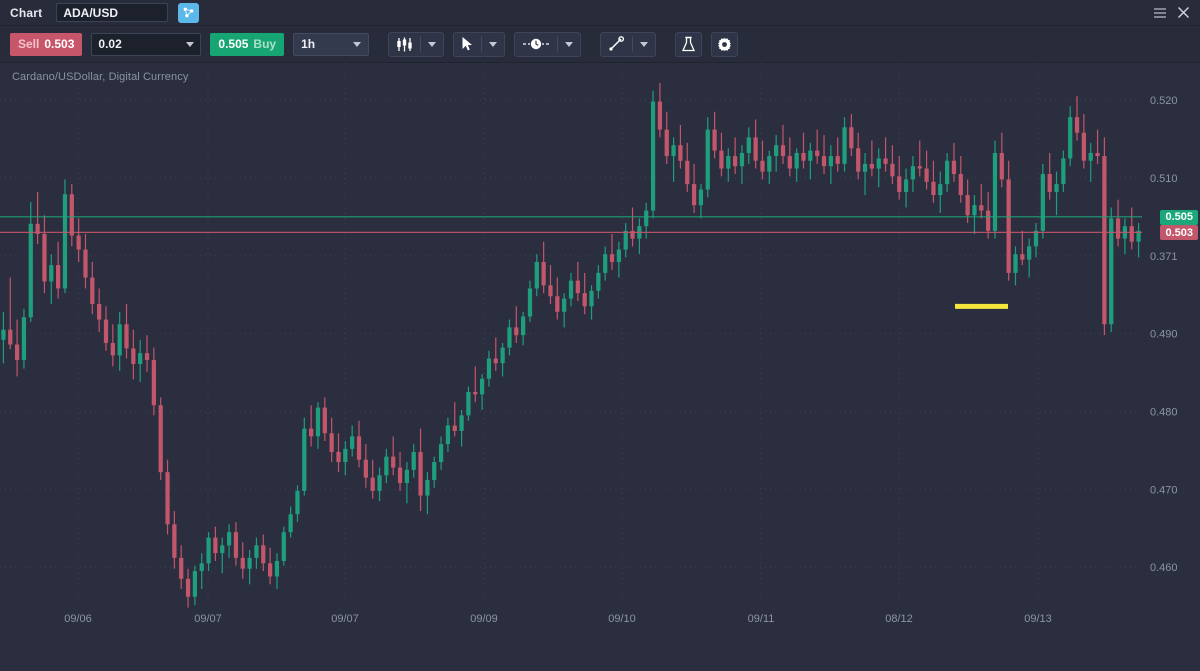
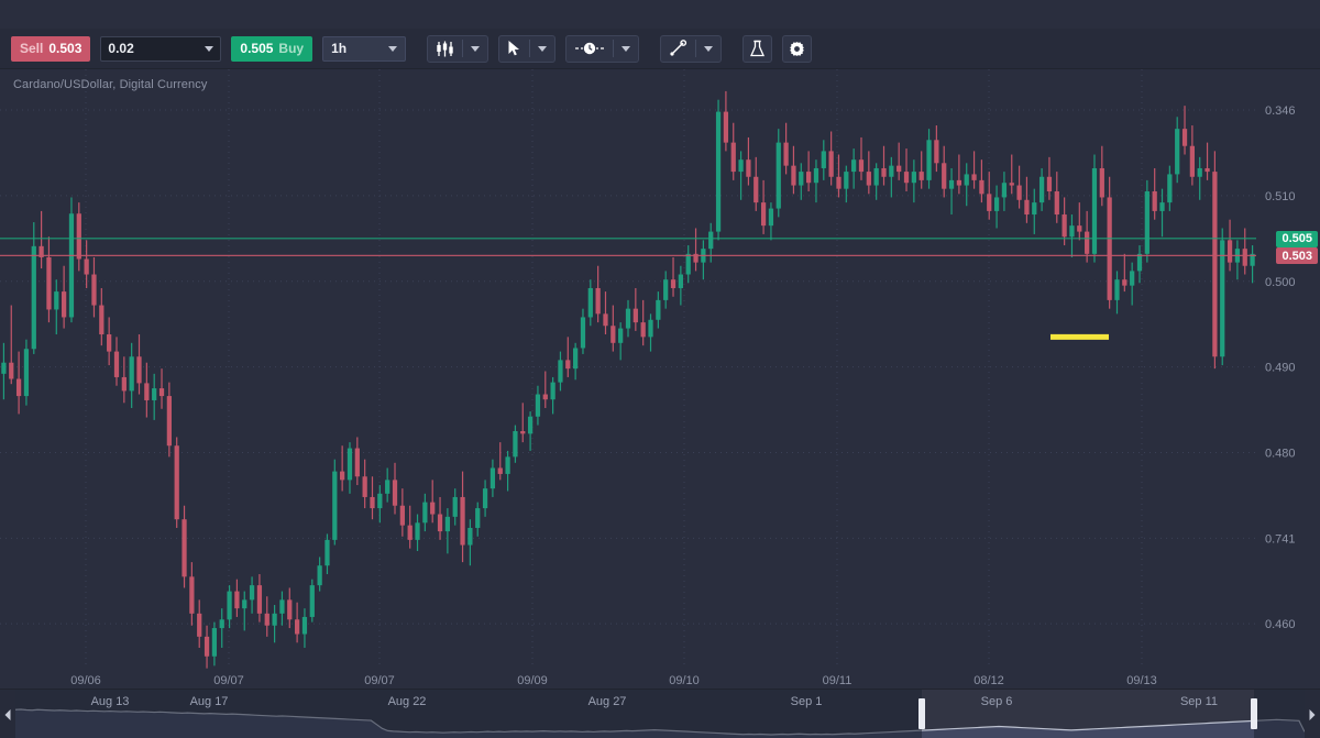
- Chart
- ADA/USD
  Sell
  0.503
  0.02
  0.505
  Buy
  1h
  Cardano/USDollar, Digital Currency
- 0.520
+ 0.346
  0.510
- 0.371
+ 0.500
  0.490
  0.480
- 0.470
+ 0.741
  0.460
  09/06
  09/07
  09/07
  09/09
  09/10
  09/11
  08/12
  09/13
  0.505
  0.503
+ Aug 13
+ Aug 17
+ Aug 22
+ Aug 27
+ Sep 1
+ Sep 6
+ Sep 11
